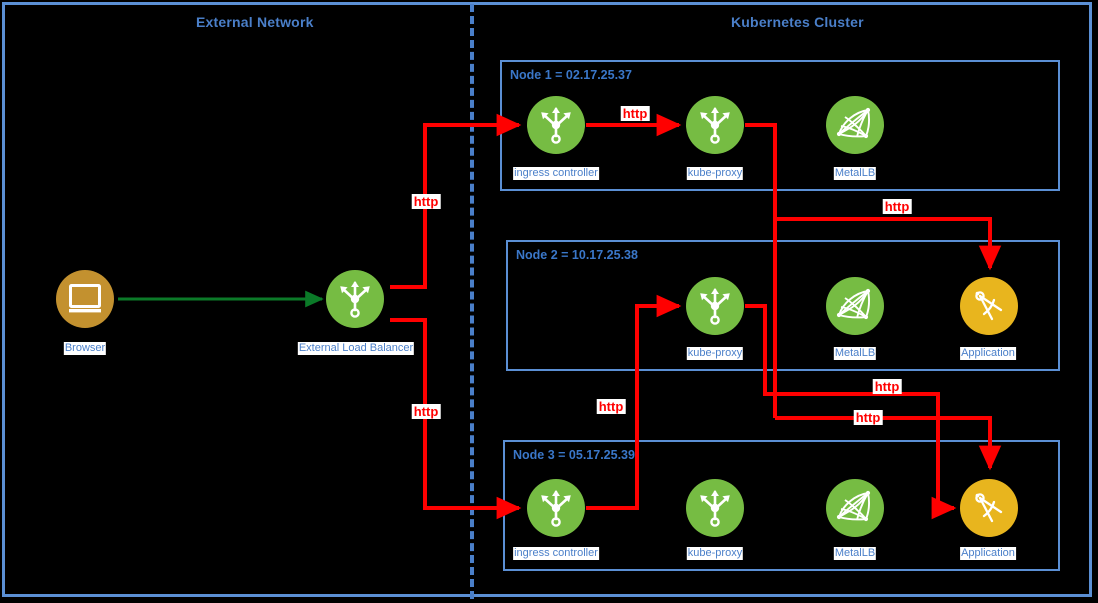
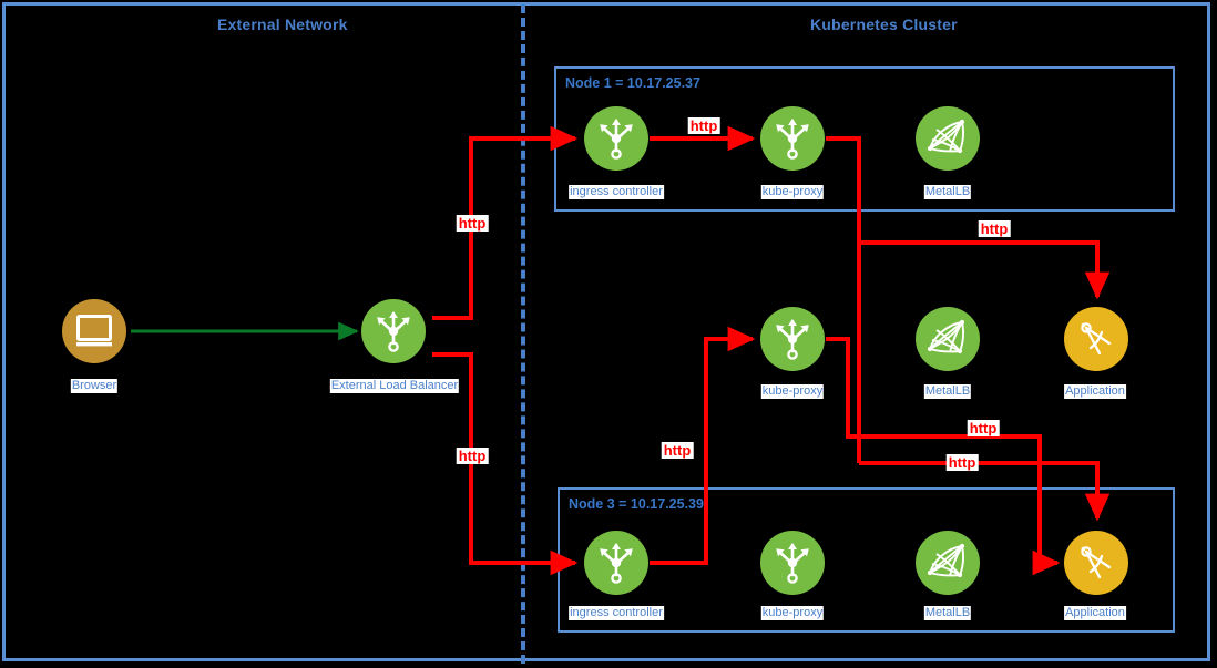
  External Network
  Kubernetes Cluster
- Node 1 = 02.17.25.37
+ Node 1 = 10.17.25.37
- Node 2 = 10.17.25.38
- Node 3 = 05.17.25.39
+ Node 3 = 10.17.25.39
  Browser
  External Load Balancer
  ingress controller
  kube-proxy
  MetalLB
  kube-proxy
  MetalLB
  Application
  ingress controller
  kube-proxy
  MetalLB
  Application
  http
  http
  http
  http
  http
  http
  http
